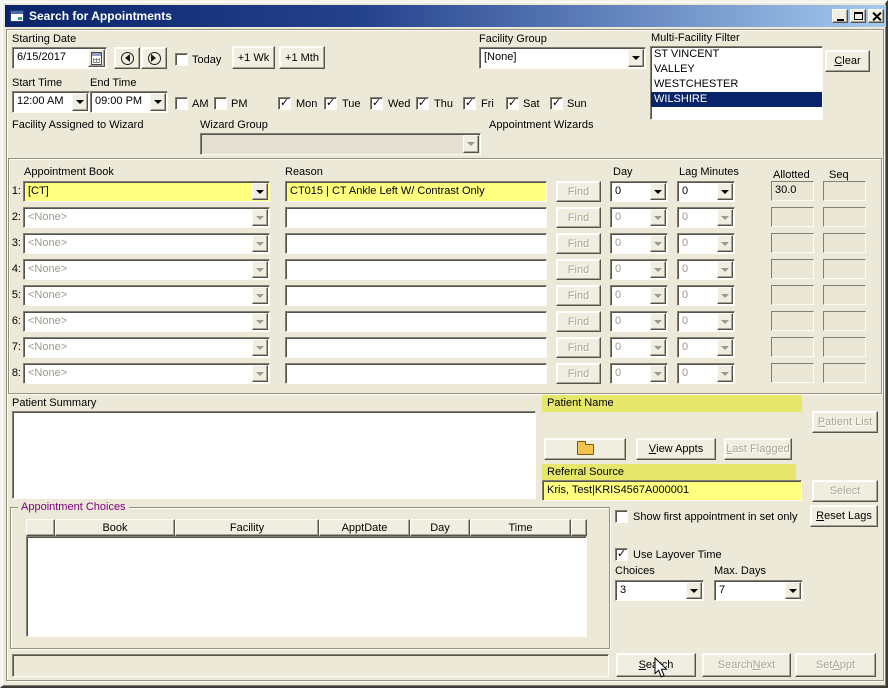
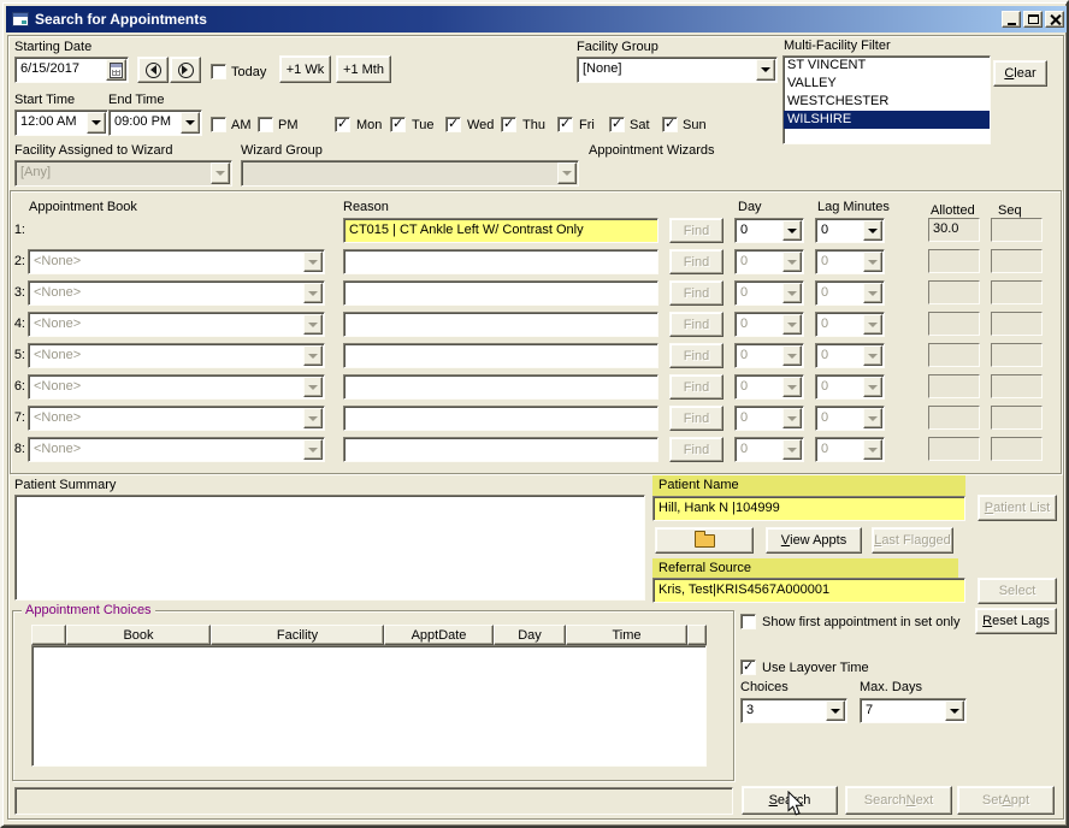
  Search for Appointments
  Starting Date
  6/15/2017
  Today
  +1 Wk
  +1 Mth
  Facility Group
  [None]
  Multi-Facility Filter
  ST VINCENT
  VALLEY
  WESTCHESTER
  WILSHIRE
  C
  lear
  Start Time
  12:00 AM
  End Time
  09:00 PM
  AM
  PM
  Mon
  Tue
  Wed
  Thu
  Fri
  Sat
  Sun
  Facility Assigned to Wizard
+ [Any]
  Wizard Group
  Appointment Wizards
  Appointment Book
  Reason
  Day
  Lag Minutes
  Allotted
  Seq
  1:
- [CT]
  CT015 | CT Ankle Left W/ Contrast Only
  Find
  0
  0
  30.0
  2:
  <None>
  Find
  0
  0
  3:
  <None>
  Find
  0
  0
  4:
  <None>
  Find
  0
  0
  5:
  <None>
  Find
  0
  0
  6:
  <None>
  Find
  0
  0
  7:
  <None>
  Find
  0
  0
  8:
  <None>
  Find
  0
  0
  Patient Summary
  Patient Name
+ Hill, Hank N |104999
  P
  atient List
  V
  iew Appts
  L
  ast Flagged
  Referral Source
  Kris, Test|KRIS4567A000001
  Select
  Appointment Choices
  Book
  Facility
  ApptDate
  Day
  Time
  Show first appointment in set only
  R
  eset Lags
  Use Layover Time
  Choices
  3
  Max. Days
  7
  S
  Search
  N
  ext
  Set
  A
  ppt
